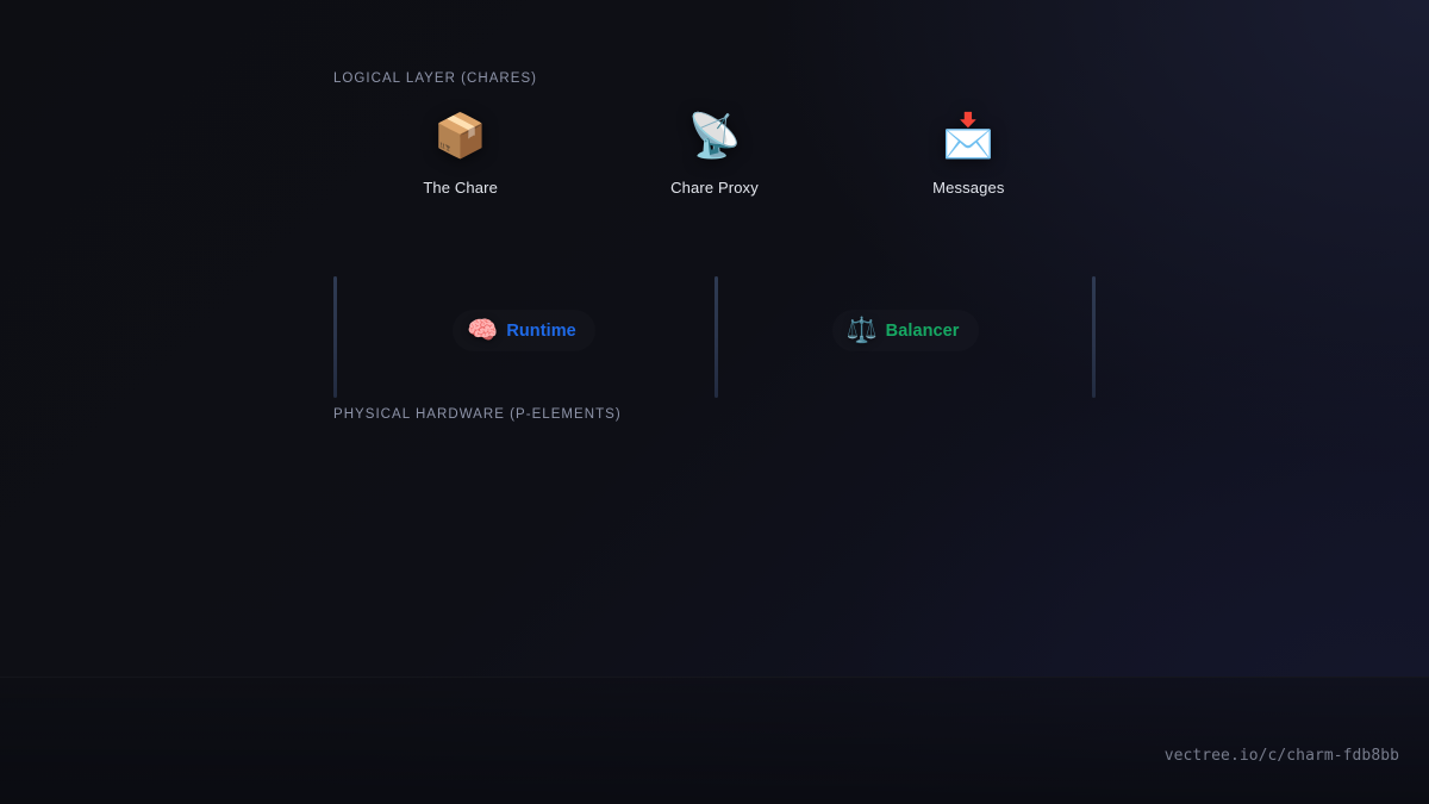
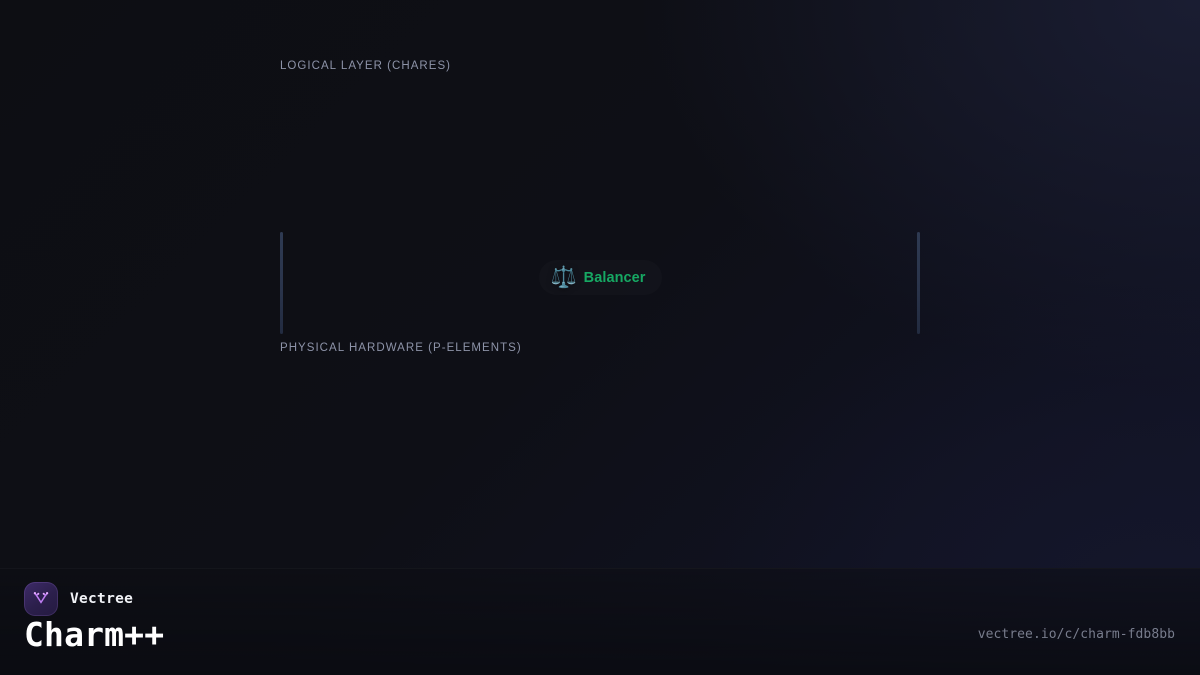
  LOGICAL LAYER (CHARES)
- 📦
- The Chare
- 📡
- Chare Proxy
- 📩
- Messages
- 🧠
- Runtime
  ⚖️
  Balancer
  PHYSICAL HARDWARE (P-ELEMENTS)
+ Vectree
+ Charm++
  vectree.io/c/charm-fdb8bb
